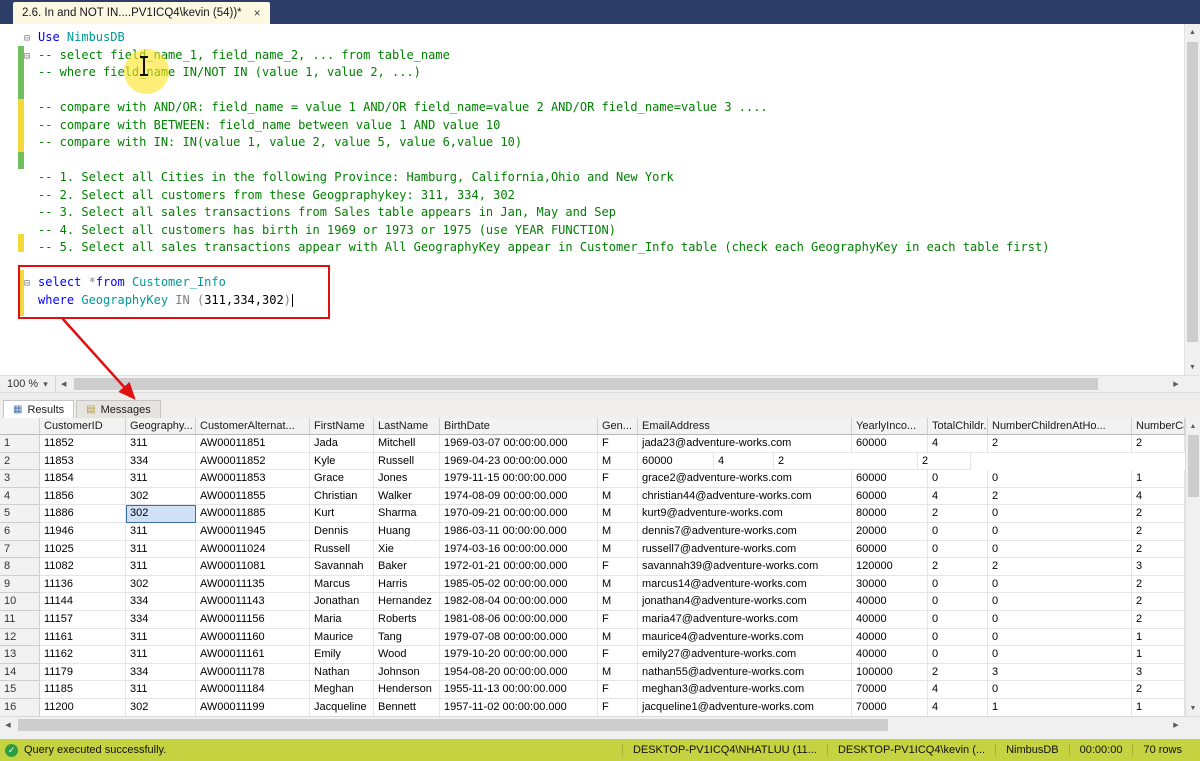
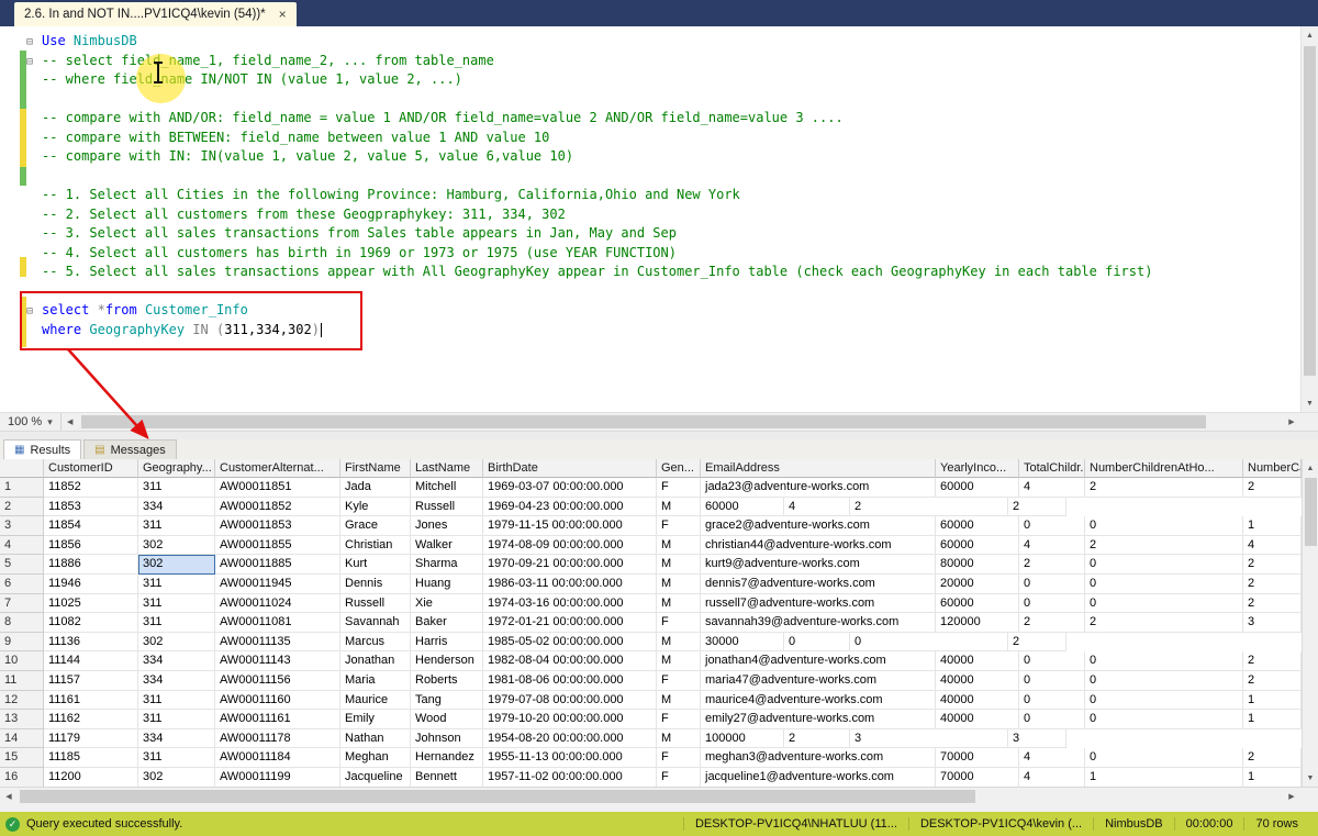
  2.6. In and NOT IN....PV1ICQ4\kevin (54))*
  ×
  ⊟ Use NimbusDB
  ⊟ -- select field_name_1, field_name_2, ... from table_name
  -- where fieldname IN/NOT IN (value 1, value 2, ...)
  -- compare with AND/OR: field_name = value 1 AND/OR field_name=value 2 AND/OR field_name=value 3 ....
  -- compare with BETWEEN: field_name between value 1 AND value 10
  -- compare with IN: IN(value 1, value 2, value 5, value 6,value 10)
  -- 1. Select all Cities in the following Province: Hamburg, California,Ohio and New York
  -- 2. Select all customers from these Geogpraphykey: 311, 334, 302
  -- 3. Select all sales transactions from Sales table appears in Jan, May and Sep
  -- 4. Select all customers has birth in 1969 or 1973 or 1975 (use YEAR FUNCTION)
  -- 5. Select all sales transactions appear with All GeographyKey appear in Customer_Info table (check each GeographyKey in each table first)
  ⊟ select *from Customer_Info
  where GeographyKey IN (311,334,302)
  100 %
  ▾
  ▦
  Results
  ▤
  Messages
  CustomerID
  Geography...
  CustomerAlternat...
  FirstName
  LastName
  BirthDate
  Gen...
  EmailAddress
  YearlyInco...
  TotalChildr.
  NumberChildrenAtHo...
  1
  11852
  311
  AW00011851
  Jada
  Mitchell
  1969-03-07 00:00:00.000
  F
  jada23@adventure-works.com
  60000
  4
  2
  2
  2
  11853
  334
  AW00011852
  Kyle
  Russell
  1969-04-23 00:00:00.000
  M
  60000
  4
  2
  2
  3
  11854
  311
  AW00011853
  Grace
  Jones
  1979-11-15 00:00:00.000
  F
  grace2@adventure-works.com
  60000
  0
  0
  1
  4
  11856
  302
  AW00011855
  Christian
  Walker
  1974-08-09 00:00:00.000
  M
  christian44@adventure-works.com
  60000
  4
  2
  4
  5
  11886
  302
  AW00011885
  Kurt
  Sharma
  1970-09-21 00:00:00.000
  M
  kurt9@adventure-works.com
  80000
  2
  0
  2
  6
  11946
  311
  AW00011945
  Dennis
  Huang
  1986-03-11 00:00:00.000
  M
  dennis7@adventure-works.com
  20000
  0
  0
  2
  7
  11025
  311
  AW00011024
  Russell
  Xie
  1974-03-16 00:00:00.000
  M
  russell7@adventure-works.com
  60000
  0
  0
  2
  8
  11082
  311
  AW00011081
  Savannah
  Baker
  1972-01-21 00:00:00.000
  F
  savannah39@adventure-works.com
  120000
  2
  2
  3
  9
  11136
  302
  AW00011135
  Marcus
  Harris
  1985-05-02 00:00:00.000
  M
- marcus14@adventure-works.com
  30000
  0
  0
  2
  10
  11144
  334
  AW00011143
  Jonathan
- Hernandez
+ Henderson
  1982-08-04 00:00:00.000
  M
  jonathan4@adventure-works.com
  40000
  0
  0
  2
  11
  11157
  334
  AW00011156
  Maria
  Roberts
  1981-08-06 00:00:00.000
  F
  maria47@adventure-works.com
  40000
  0
  0
  2
  12
  11161
  311
  AW00011160
  Maurice
  Tang
  1979-07-08 00:00:00.000
  M
  maurice4@adventure-works.com
  40000
  0
  0
  1
  13
  11162
  311
  AW00011161
  Emily
  Wood
  1979-10-20 00:00:00.000
  F
  emily27@adventure-works.com
  40000
  0
  0
  1
  14
  11179
  334
  AW00011178
  Nathan
  Johnson
  1954-08-20 00:00:00.000
  M
- nathan55@adventure-works.com
  100000
  2
  3
  3
  15
  11185
  311
  AW00011184
  Meghan
- Henderson
+ Hernandez
  1955-11-13 00:00:00.000
  F
  meghan3@adventure-works.com
  70000
  4
  0
  2
  16
  11200
  302
  AW00011199
  Jacqueline
  Bennett
  1957-11-02 00:00:00.000
  F
  jacqueline1@adventure-works.com
  70000
  4
  1
  1
  ✓
  Query executed successfully.
  DESKTOP-PV1ICQ4\NHATLUU (11...
  DESKTOP-PV1ICQ4\kevin (...
  NimbusDB
  00:00:00
  70 rows
